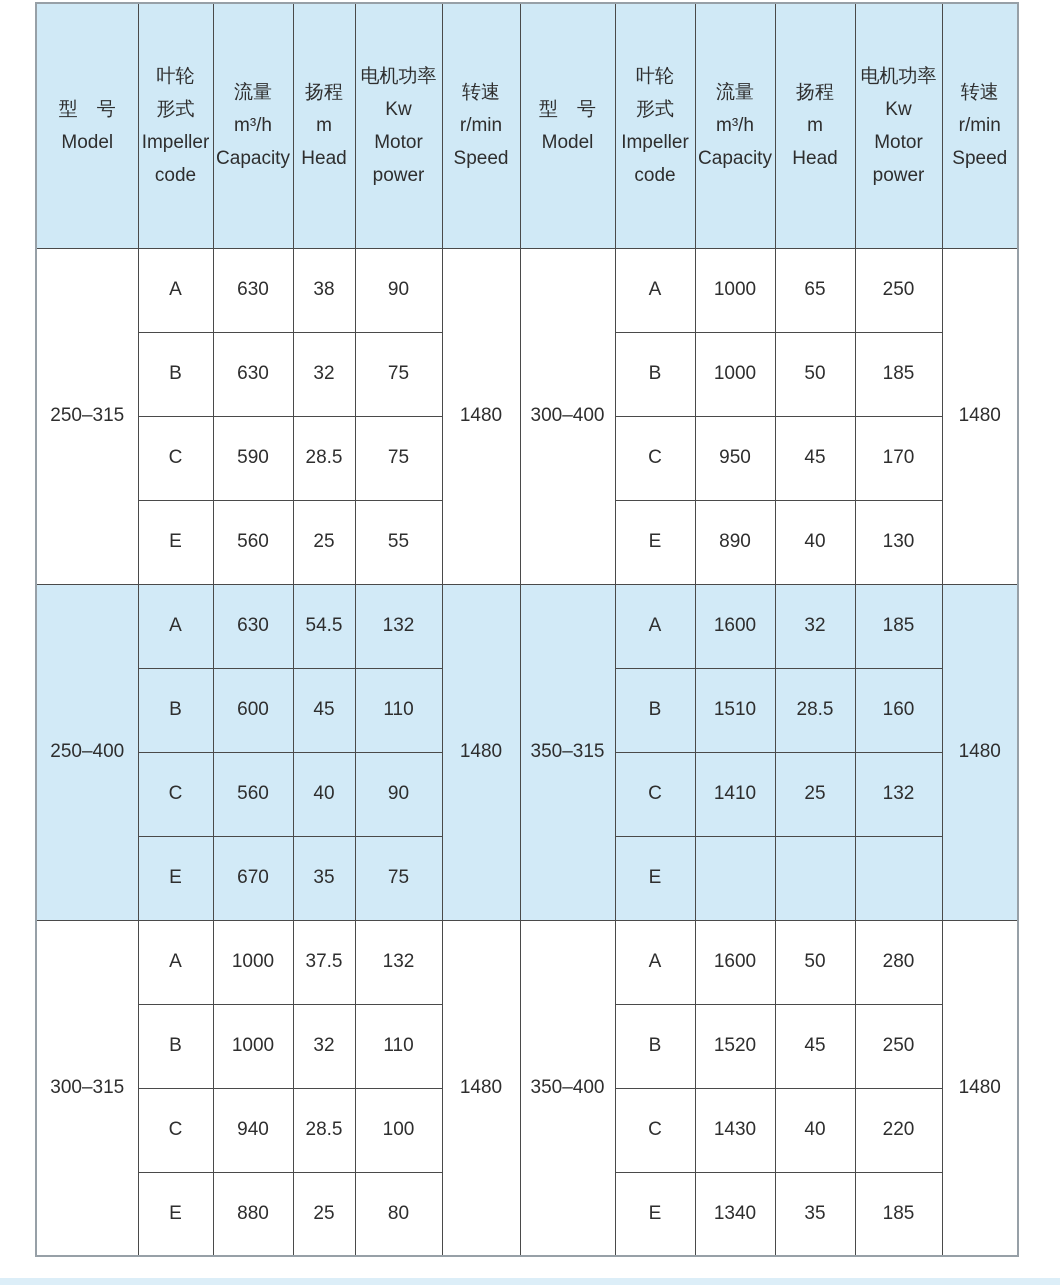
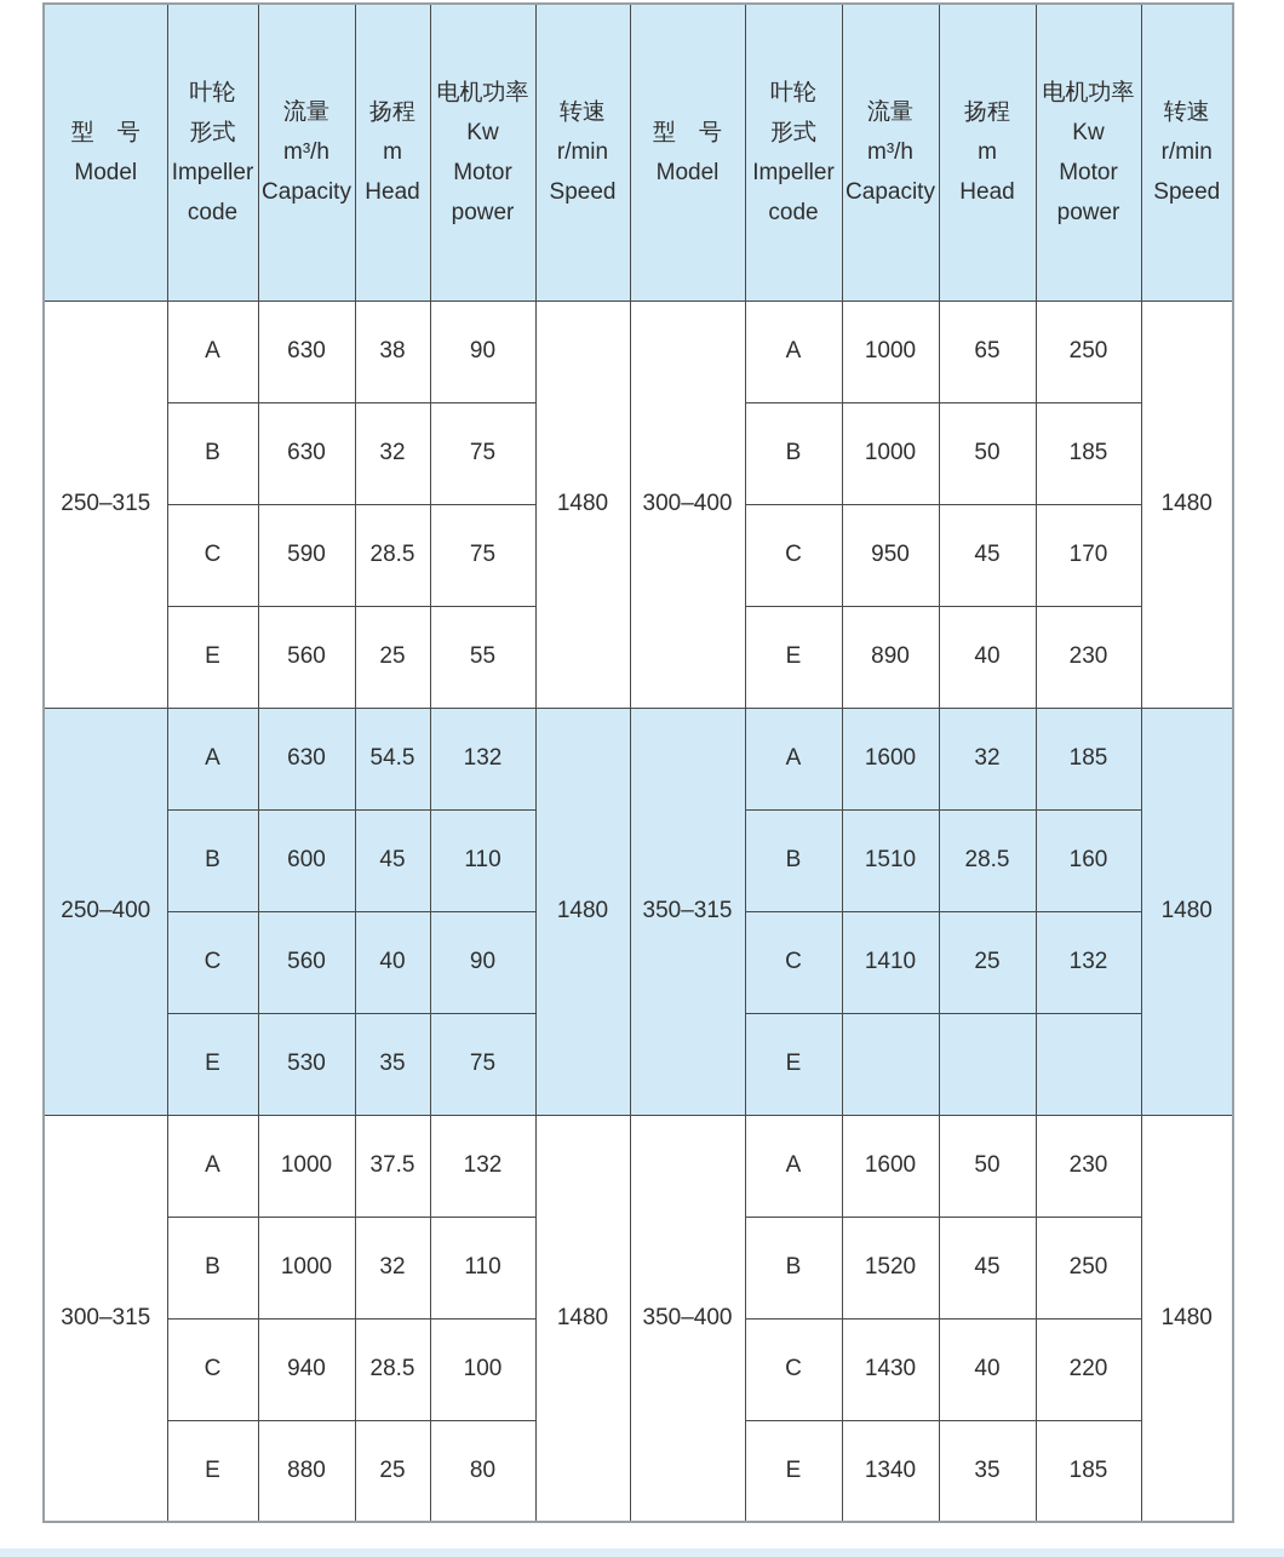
  型 号 Model	叶轮 形式 Impeller code	流量 m³/h Capacity	扬程 m Head	电机功率 Kw Motor power	转速 r/min Speed	型 号 Model	叶轮 形式 Impeller code	流量 m³/h Capacity	扬程 m Head	电机功率 Kw Motor power	转速 r/min Speed
  250–315	A	630	38	90	1480	300–400	A	1000	65	250	1480
  B	630	32	75	B	1000	50	185
  C	590	28.5	75	C	950	45	170
- E	560	25	55	E	890	40	130
+ E	560	25	55	E	890	40	230
  250–400	A	630	54.5	132	1480	350–315	A	1600	32	185	1480
  B	600	45	110	B	1510	28.5	160
  C	560	40	90	C	1410	25	132
- E	670	35	75	E
+ E	530	35	75	E
- 300–315	A	1000	37.5	132	1480	350–400	A	1600	50	280	1480
+ 300–315	A	1000	37.5	132	1480	350–400	A	1600	50	230	1480
  B	1000	32	110	B	1520	45	250
  C	940	28.5	100	C	1430	40	220
  E	880	25	80	E	1340	35	185
